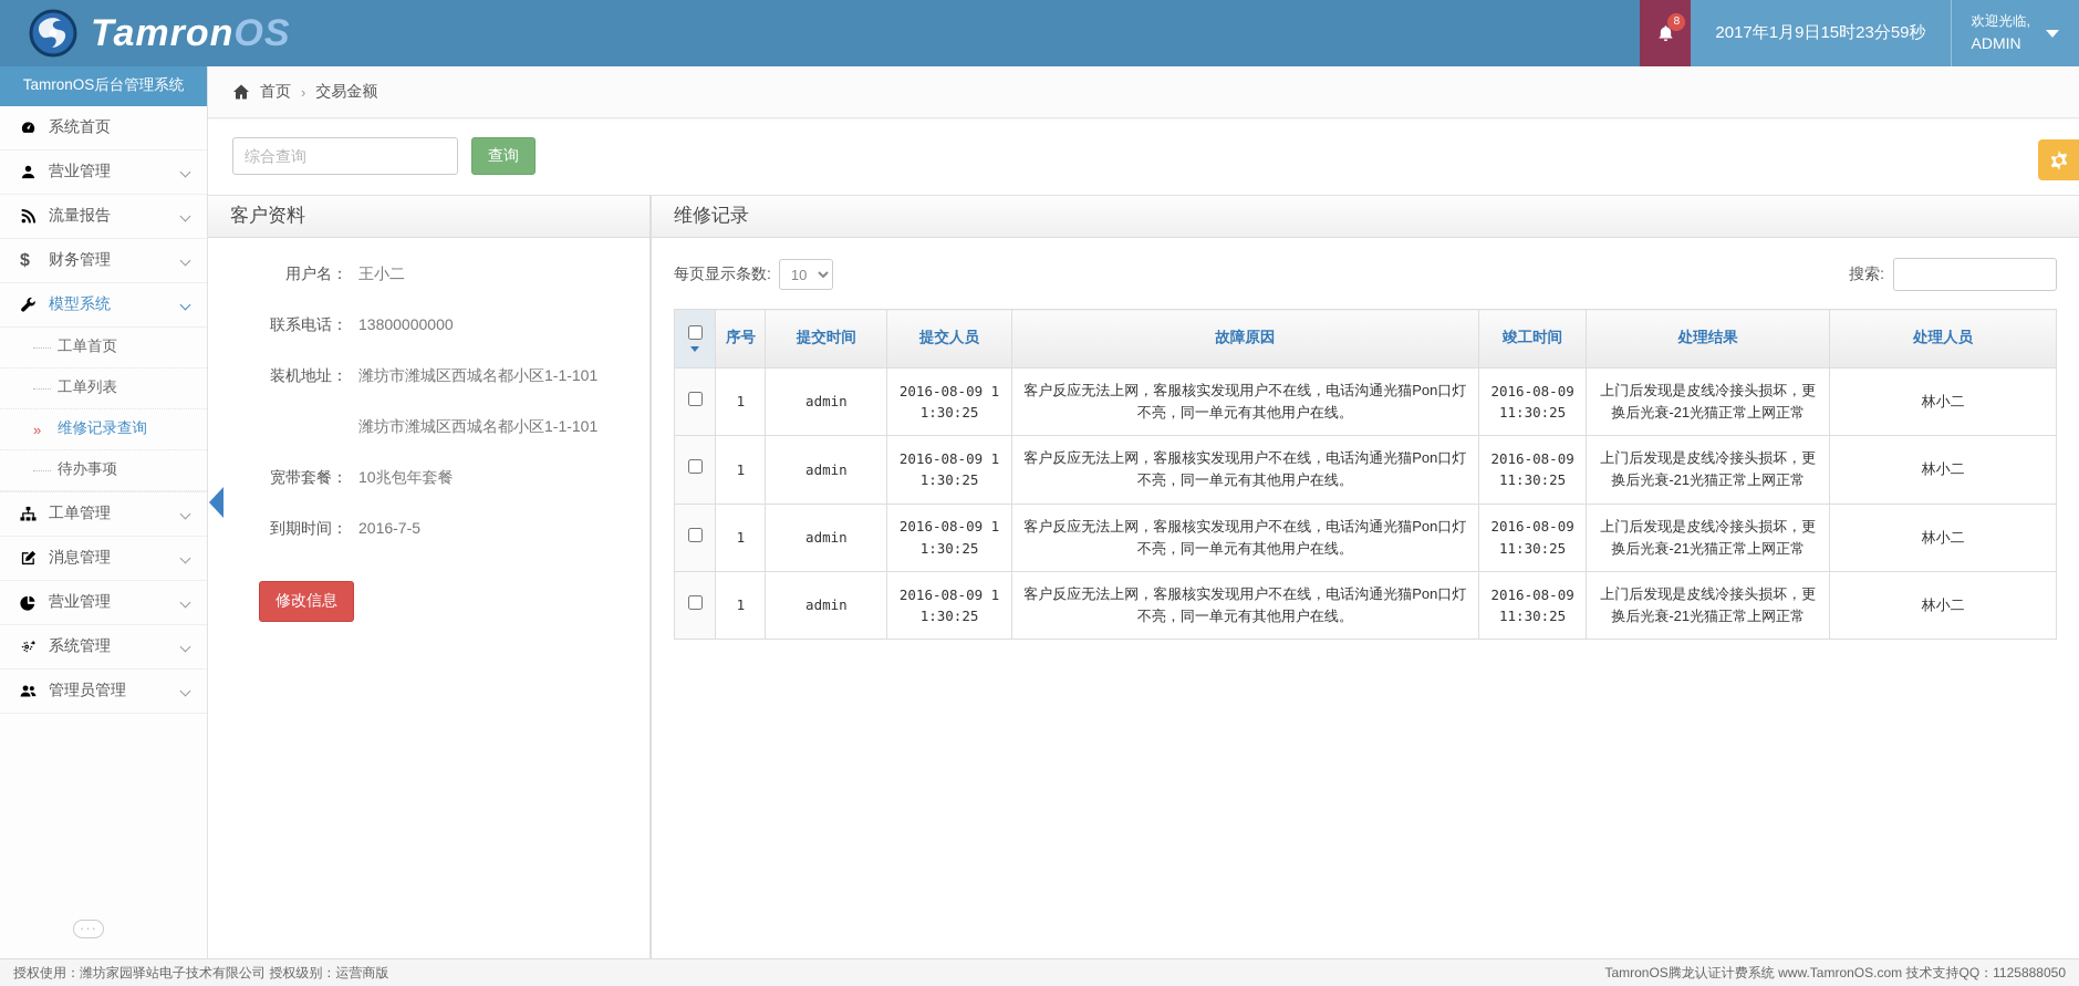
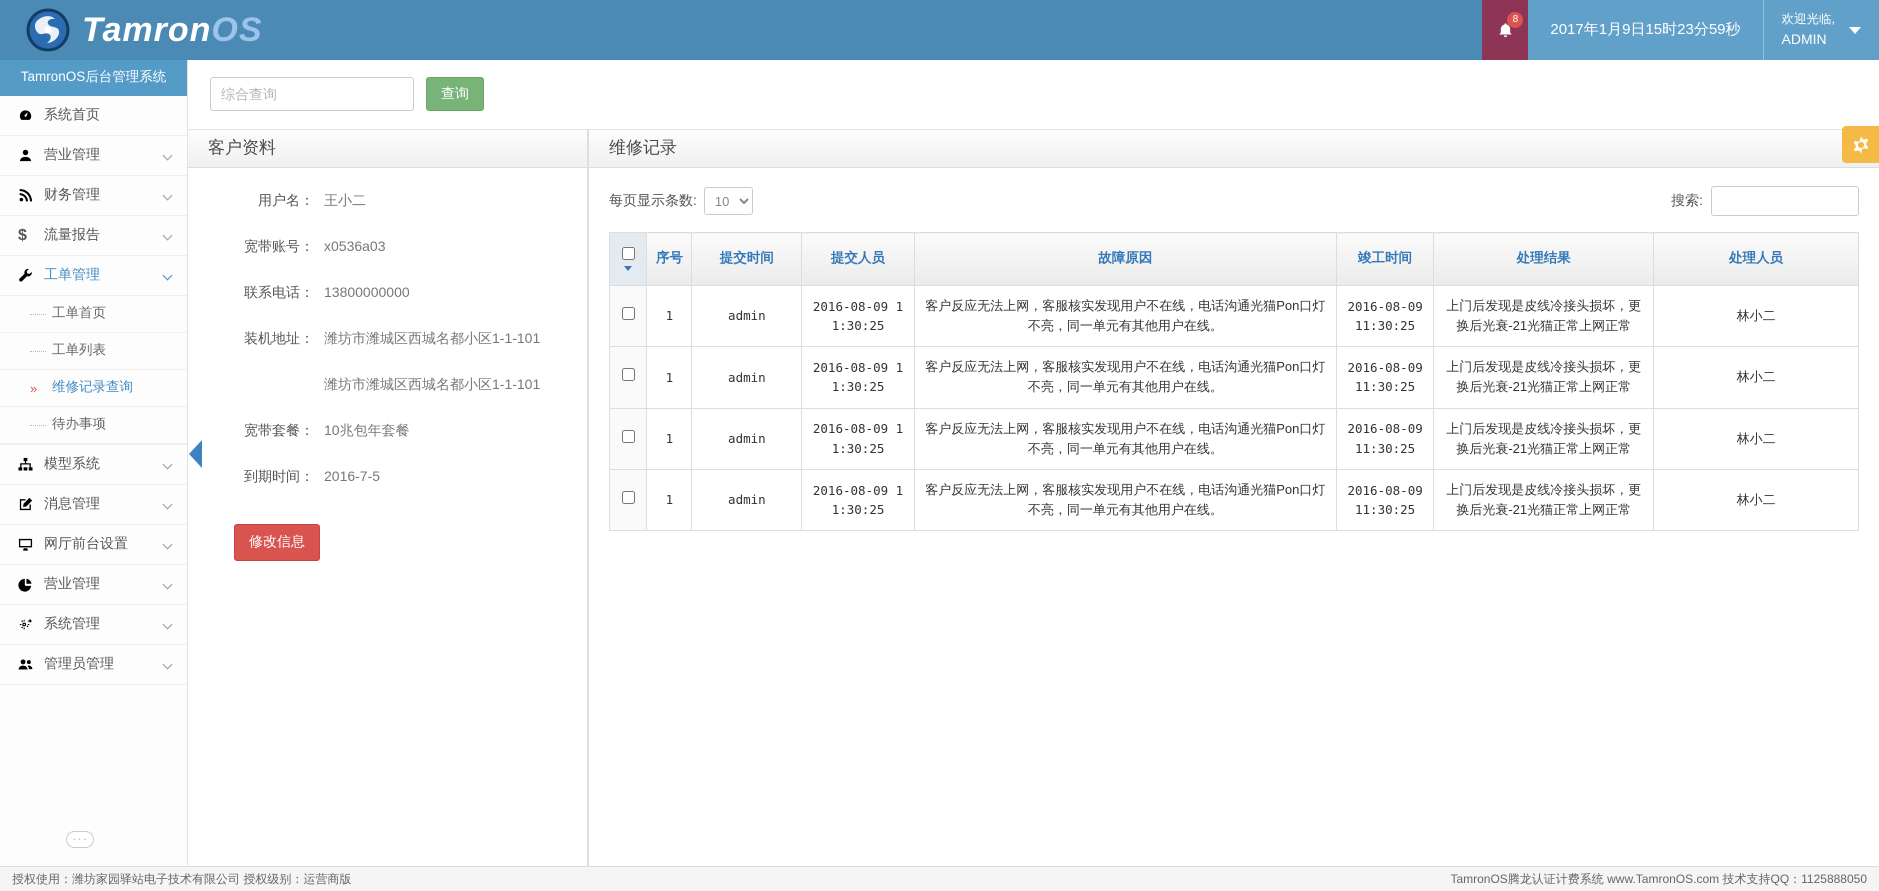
  TamronOS
  8
  2017年1月9日15时23分59秒
  欢迎光临,
  ADMIN
  TamronOS后台管理系统
  系统首页
  营业管理
- 流量报告
+ 财务管理
  $
- 财务管理
+ 流量报告
- 模型系统
+ 工单管理
  工单首页
  工单列表
  »
  维修记录查询
  待办事项
- 工单管理
+ 模型系统
  消息管理
+ 网厅前台设置
  营业管理
  系统管理
  管理员管理
- 首页
- ›
- 交易金额
  综合查询
  查询
  客户资料
  用户名：
  王小二
+ 宽带账号：
+ x0536a03
  联系电话：
  13800000000
  装机地址：
  潍坊市潍城区西城名都小区1-1-101
  潍坊市潍城区西城名都小区1-1-101
  宽带套餐：
  10兆包年套餐
  到期时间：
  2016-7-5
  修改信息
  维修记录
  每页显示条数:
  10
  搜索:
  	序号	提交时间	提交人员	故障原因	竣工时间	处理结果	处理人员
  	1	admin	2016-08-09 11:30:25	客户反应无法上网，客服核实发现用户不在线，电话沟通光猫Pon口灯不亮，同一单元有其他用户在线。	2016-08-09 11:30:25	上门后发现是皮线冷接头损坏，更换后光衰-21光猫正常上网正常	林小二
  	1	admin	2016-08-09 11:30:25	客户反应无法上网，客服核实发现用户不在线，电话沟通光猫Pon口灯不亮，同一单元有其他用户在线。	2016-08-09 11:30:25	上门后发现是皮线冷接头损坏，更换后光衰-21光猫正常上网正常	林小二
  	1	admin	2016-08-09 11:30:25	客户反应无法上网，客服核实发现用户不在线，电话沟通光猫Pon口灯不亮，同一单元有其他用户在线。	2016-08-09 11:30:25	上门后发现是皮线冷接头损坏，更换后光衰-21光猫正常上网正常	林小二
  	1	admin	2016-08-09 11:30:25	客户反应无法上网，客服核实发现用户不在线，电话沟通光猫Pon口灯不亮，同一单元有其他用户在线。	2016-08-09 11:30:25	上门后发现是皮线冷接头损坏，更换后光衰-21光猫正常上网正常	林小二
  授权使用：潍坊家园驿站电子技术有限公司 授权级别：运营商版
  TamronOS腾龙认证计费系统 www.TamronOS.com 技术支持QQ：1125888050
